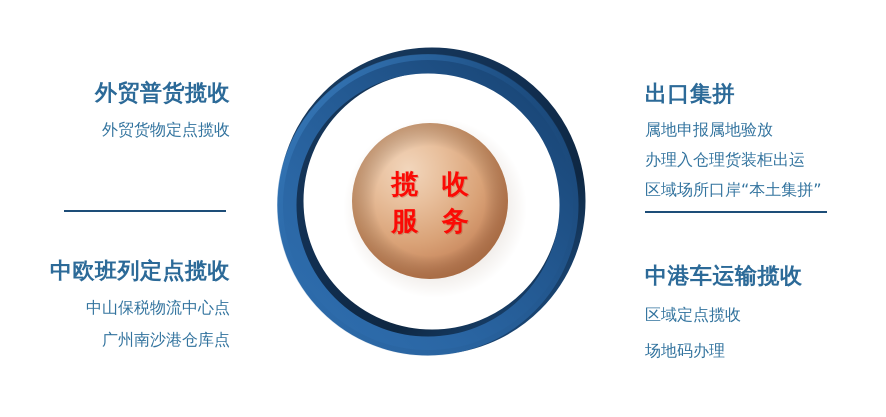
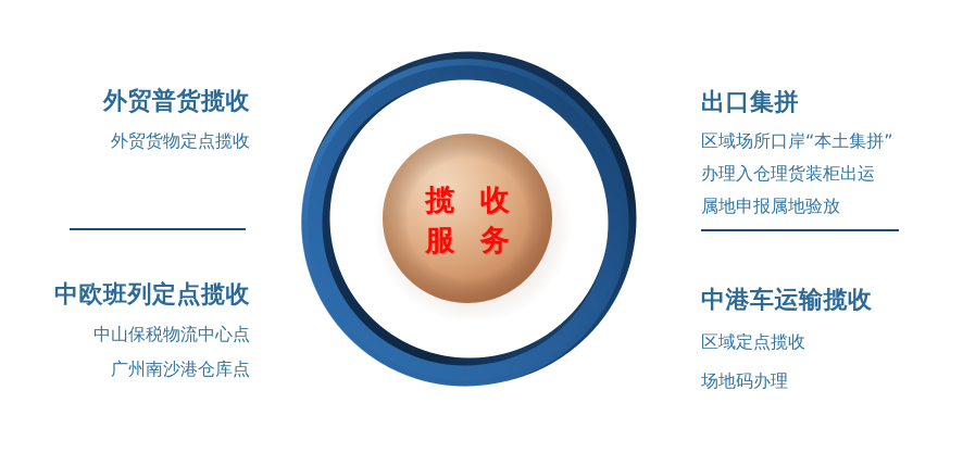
  外贸普货揽收
  外贸货物定点揽收
  出口集拼
- 属地申报属地验放
+ 区域场所口岸“本土集拼”
  办理入仓理货装柜出运
- 区域场所口岸“本土集拼”
+ 属地申报属地验放
  中欧班列定点揽收
  中山保税物流中心点
  广州南沙港仓库点
  中港车运输揽收
  区域定点揽收
  场地码办理
  揽 收
  服 务
